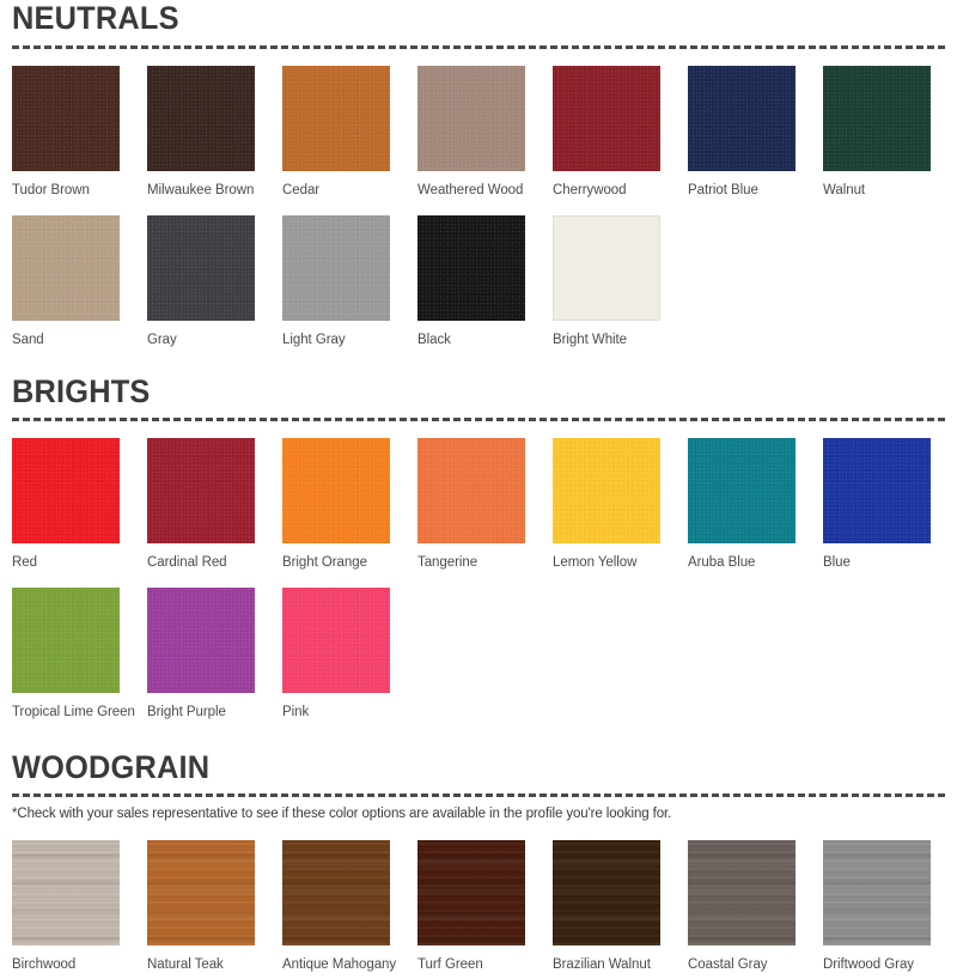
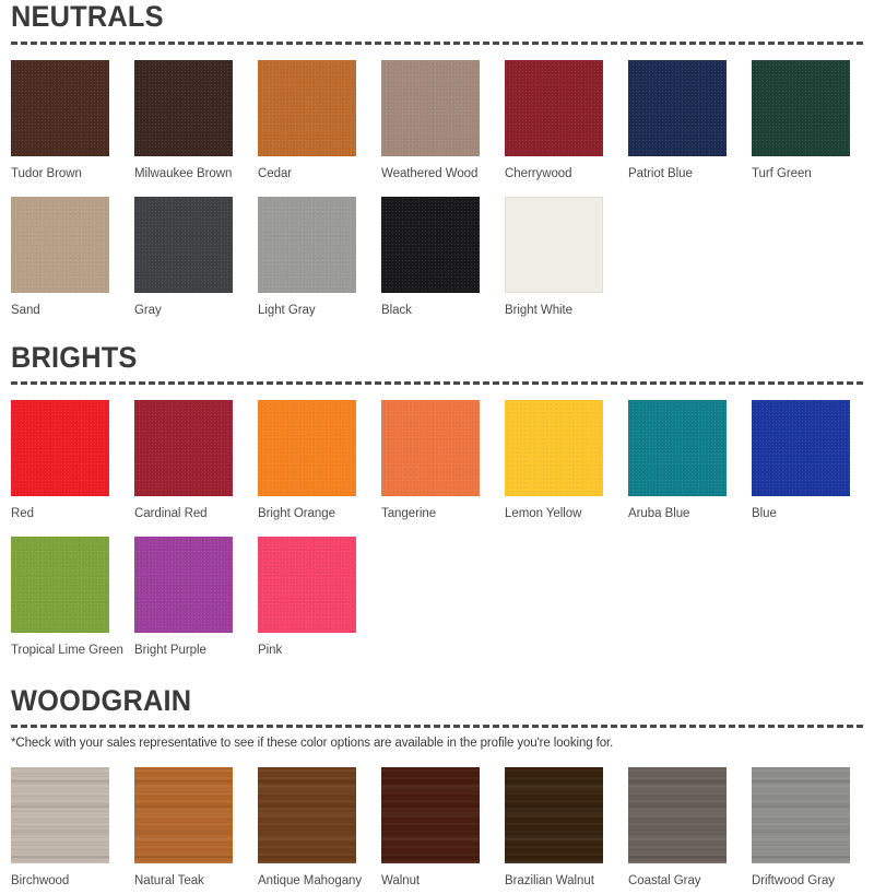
  NEUTRALS
  Tudor Brown
  Milwaukee Brown
  Cedar
  Weathered Wood
  Cherrywood
  Patriot Blue
- Walnut
+ Turf Green
  Sand
  Gray
  Light Gray
  Black
  Bright White
  BRIGHTS
  Red
  Cardinal Red
  Bright Orange
  Tangerine
  Lemon Yellow
  Aruba Blue
  Blue
  Tropical Lime Green
  Bright Purple
  Pink
  WOODGRAIN
  *Check with your sales representative to see if these color options are available in the profile you're looking for.
  Birchwood
  Natural Teak
  Antique Mahogany
- Turf Green
+ Walnut
  Brazilian Walnut
  Coastal Gray
  Driftwood Gray
